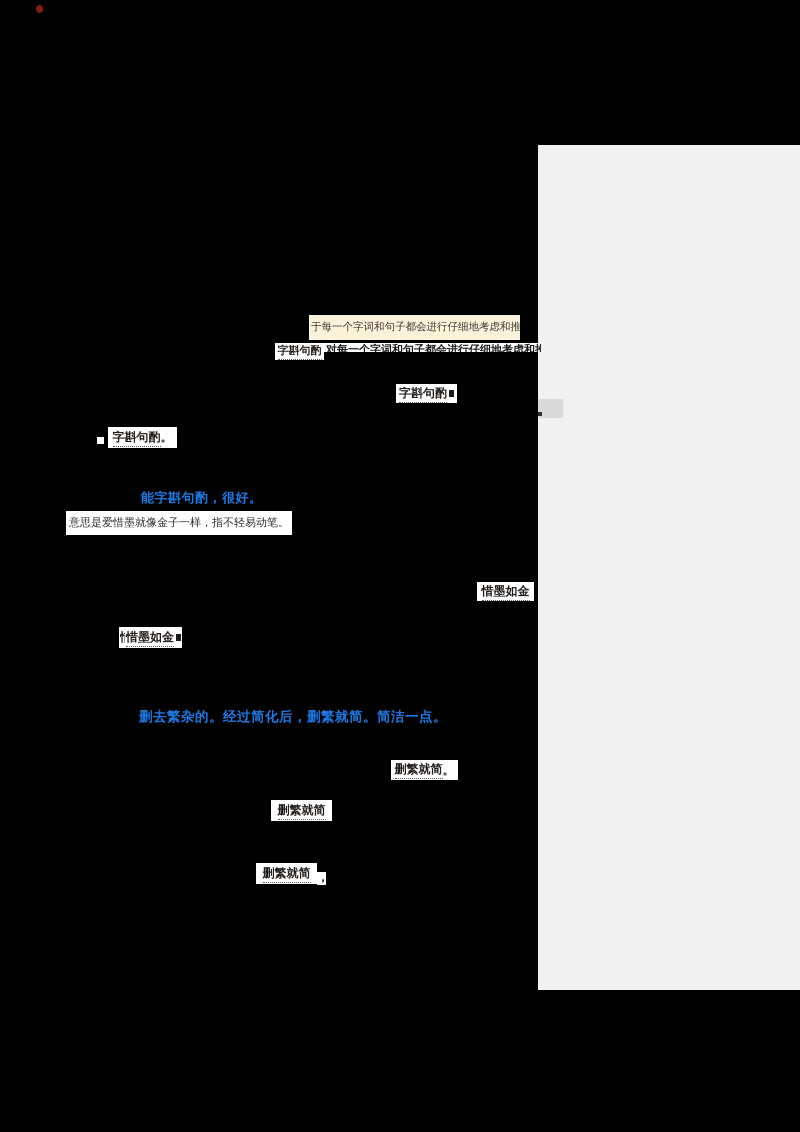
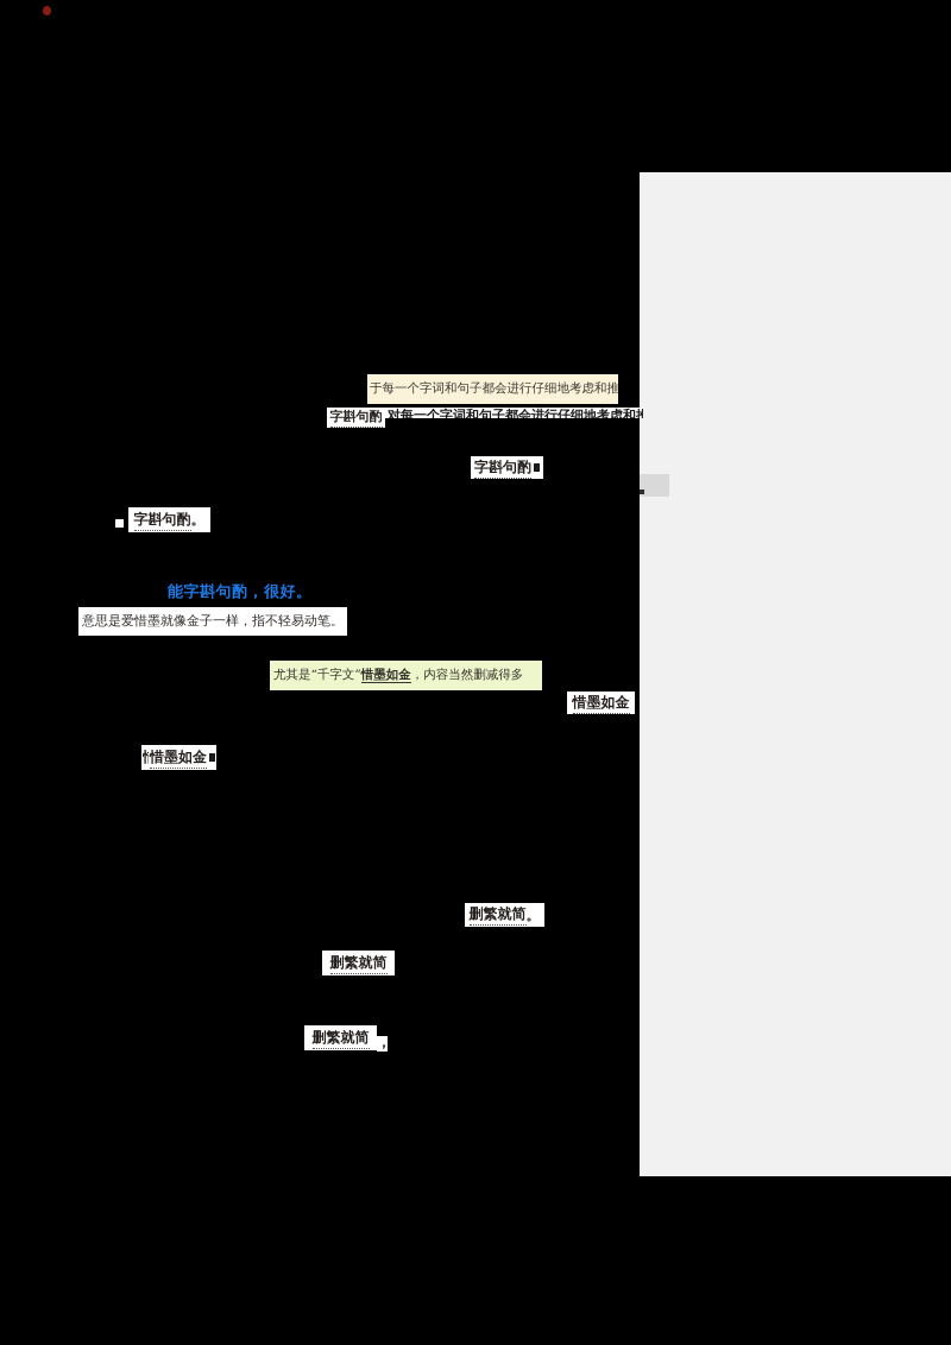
  于每一个字词和句子都会进行仔细地考虑和推
  字斟句酌
  对每一个字词和句子都会进行仔细地考虑和推
  字斟句酌
  字斟句酌
  。
  能字斟句酌，很好。
  意思是爱惜墨就像金子一样，指不轻易动笔。
+ 尤其是“千字文”惜墨如金，内容当然删减得多
  惜墨如金
  惜墨如金
- 删去繁杂的。经过简化后，删繁就简。简洁一点。
  删繁就简
  。
  删繁就简
  删繁就简
  ，
